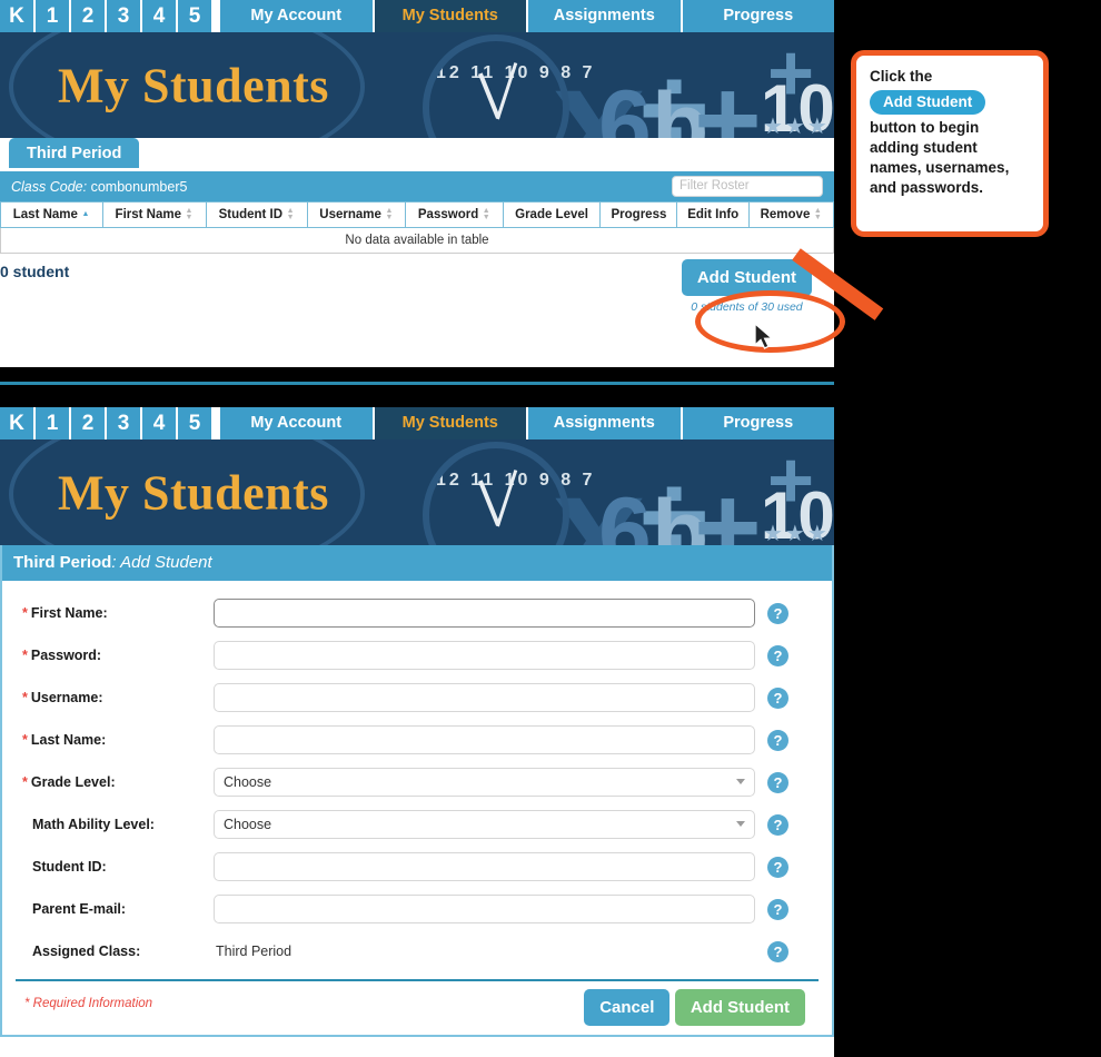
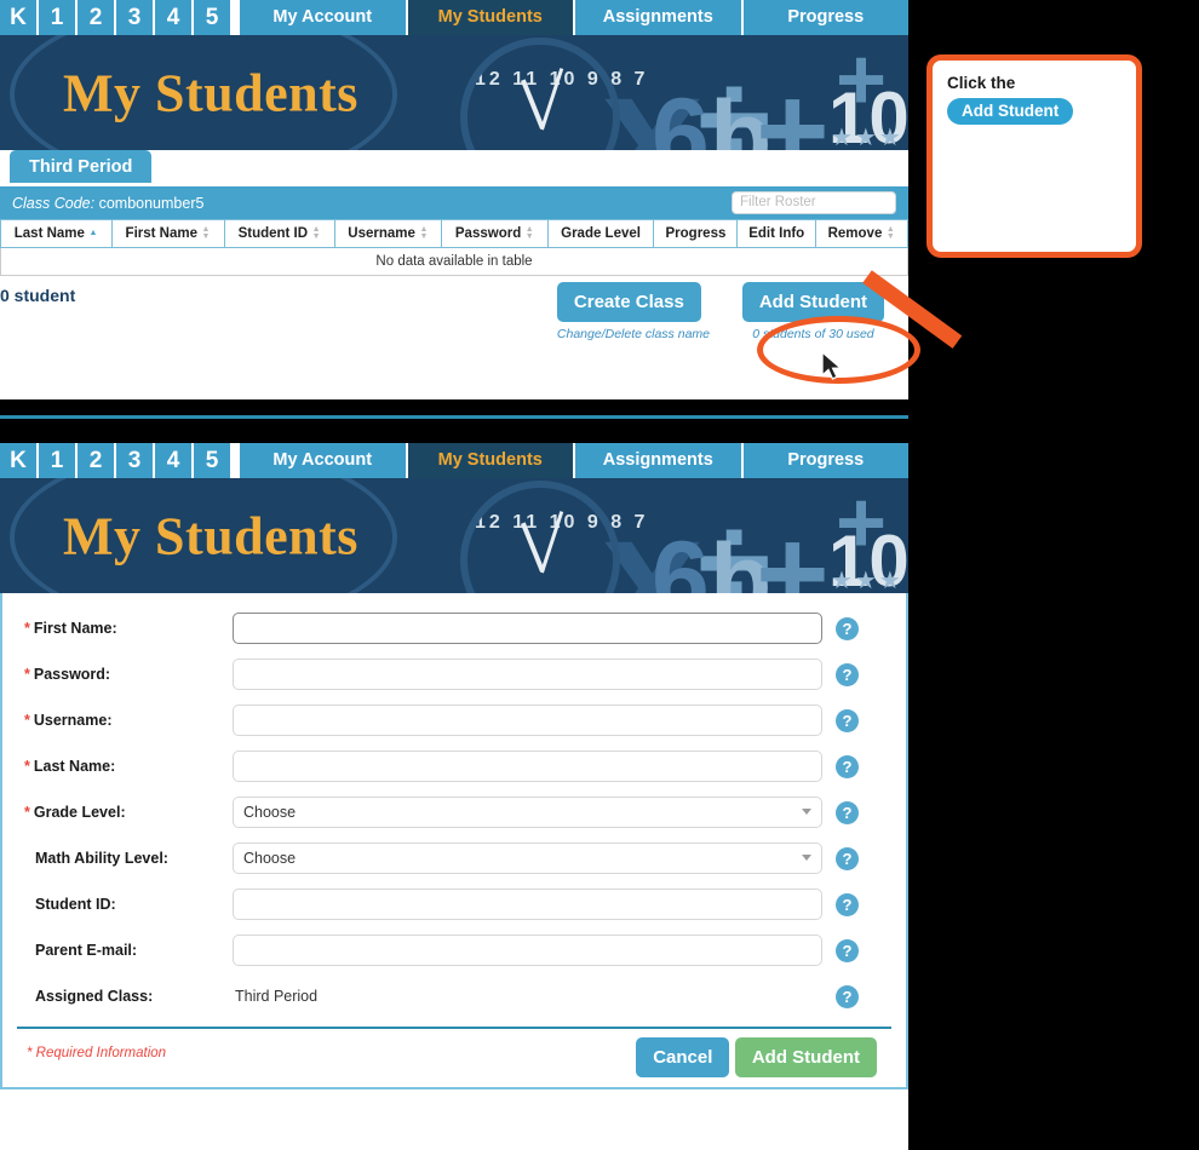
  K
  1
  2
  3
  4
  5
  My Account
  My Students
  Assignments
  Progress
  12 110 9 8 7
  x
  ÷
  6
  b
  +
  +
  10
  ★★★
  My Students
  Third Period
  Class Code: combonumber5
  Filter Roster
  Last Name	First Name	Student ID	Username	Password	Grade Level	Progress	Edit Info	Remove
  No data available in table
  0 student
+ Create Class
+ Change/Delete class name
  Add Student
  0 students of 30 used
  Click the
  Add Student
- button to begin adding student names, usernames, and passwords.
  K
  1
  2
  3
  4
  5
  My Account
  My Students
  Assignments
  Progress
  12 110 9 8 7
  x
  ÷
  6
  b
  +
  +
  10
  ★★★
  My Students
- Third Period: Add Student
  * First Name:
  ?
  * Password:
  ?
  * Username:
  ?
  * Last Name:
  ?
  * Grade Level:
  Choose
  ?
  Math Ability Level:
  Choose
  ?
  Student ID:
  ?
  Parent E-mail:
  ?
  Assigned Class:
  Third Period
  ?
  * Required Information
  Cancel Add Student
